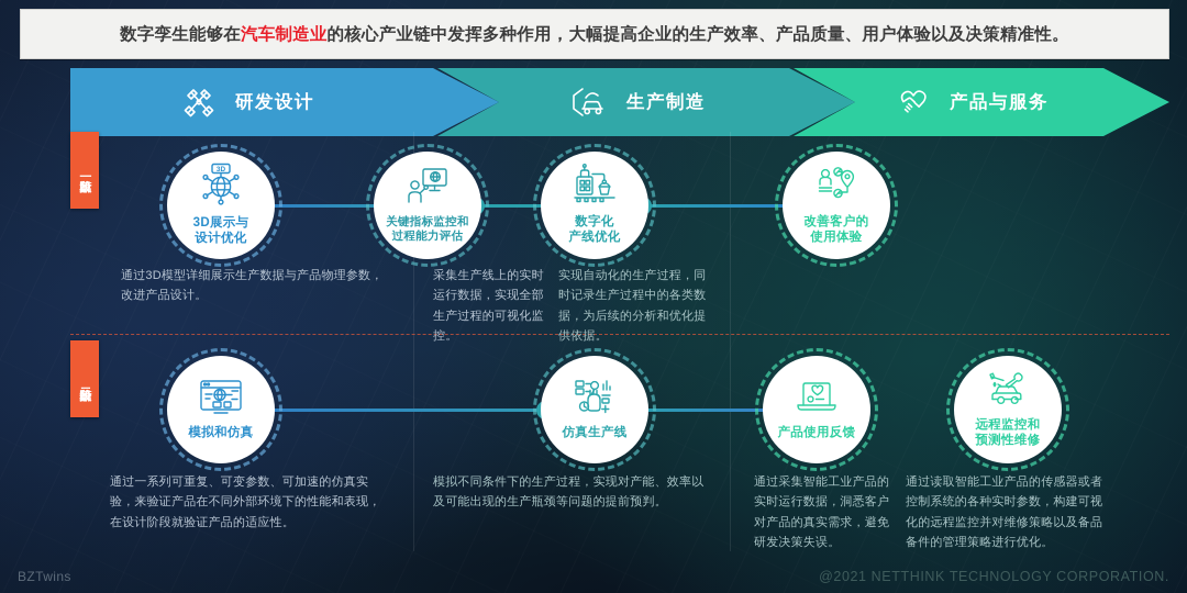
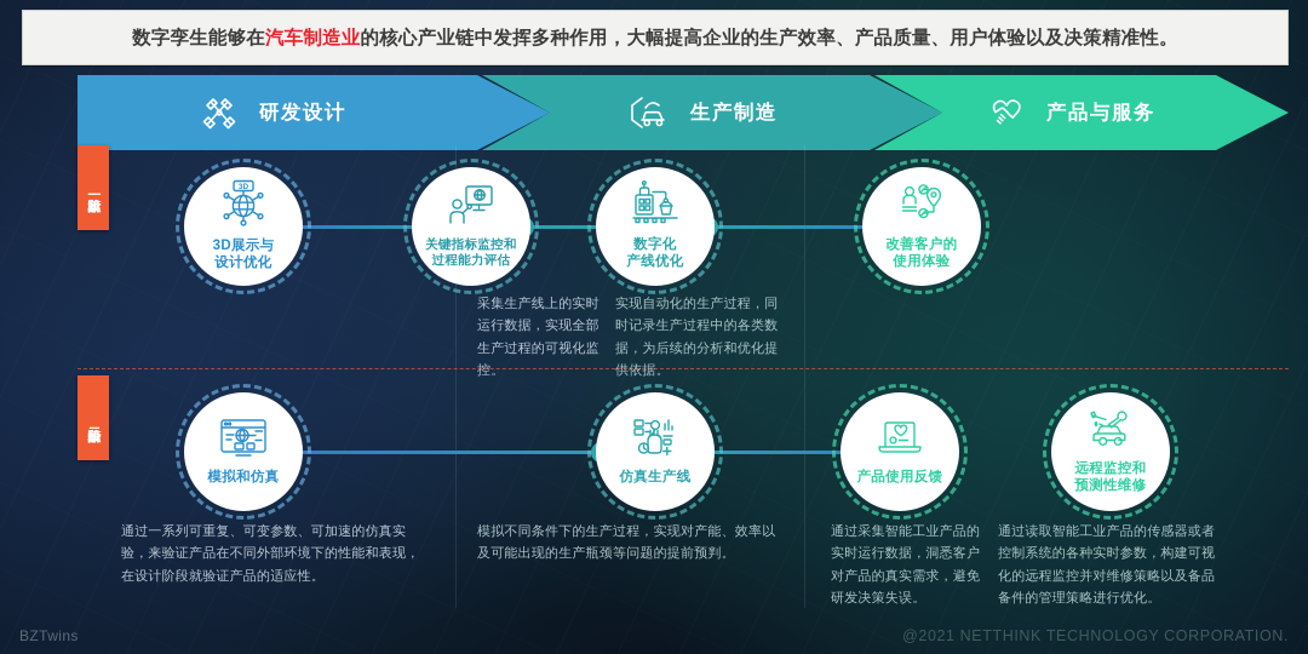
  数字孪生能够在汽车制造业的核心产业链中发挥多种作用，大幅提高企业的生产效率、产品质量、用户体验以及决策精准性。
  研发设计
  生产制造
  产品与服务
  3D展示与
  设计优化
  关键指标监控和
  过程能力评估
  数字化
  产线优化
  改善客户的
  使用体验
- 通过3D模型详细展示生产数据与产品物理参数，改进产品设计。
  采集生产线上的实时运行数据，实现全部生产过程的可视化监控。
  实现自动化的生产过程，同时记录生产过程中的各类数据，为后续的分析和优化提供依据。
  模拟和仿真
  仿真生产线
  产品使用反馈
  远程监控和
  预测性维修
  通过一系列可重复、可变参数、可加速的仿真实验，来验证产品在不同外部环境下的性能和表现，在设计阶段就验证产品的适应性。
  模拟不同条件下的生产过程，实现对产能、效率以及可能出现的生产瓶颈等问题的提前预判。
  通过采集智能工业产品的实时运行数据，洞悉客户对产品的真实需求，避免研发决策失误。
  通过读取智能工业产品的传感器或者控制系统的各种实时参数，构建可视化的远程监控并对维修策略以及备品备件的管理策略进行优化。
  BZTwins
  @2021 NETTHINK TECHNOLOGY CORPORATION.
